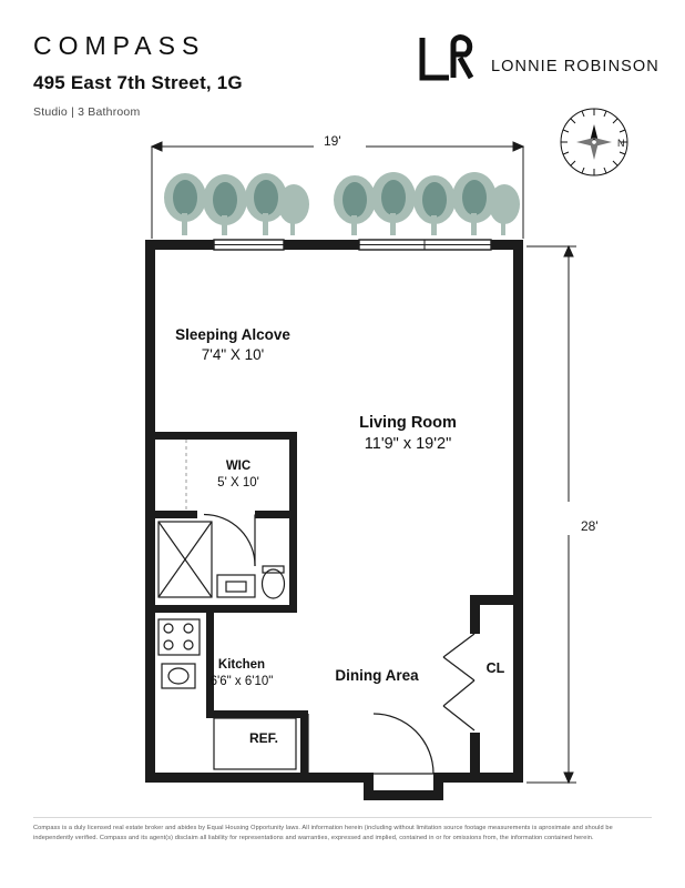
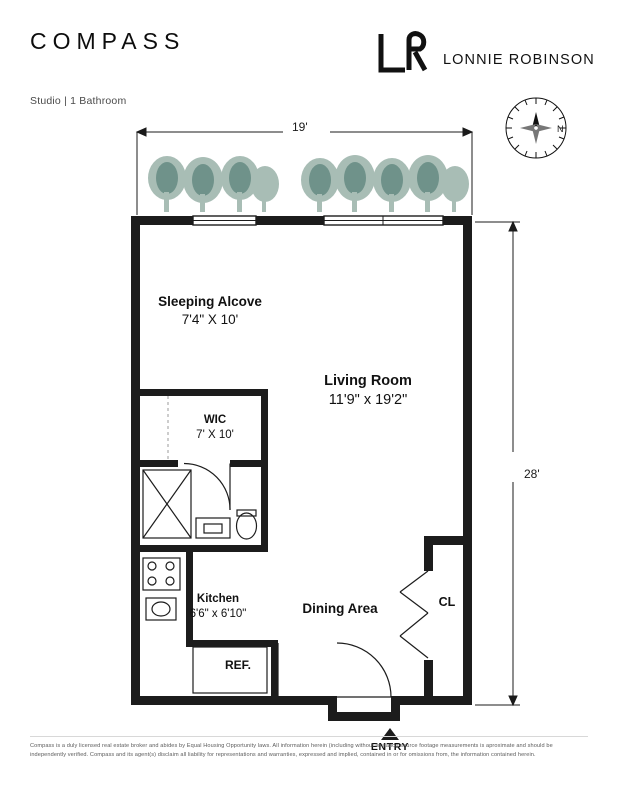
  COMPASS
- 495 East 7th Street, 1G
- Studio | 3 Bathroom
+ Studio | 1 Bathroom
  LONNIE ROBINSON
  N
  19'
  28'
  Sleeping Alcove
  7'4" X 10'
  Living Room
  11'9" x 19'2"
  WIC
- 5' X 10'
+ 7' X 10'
  Kitchen
  6'6" x 6'10"
  Dining Area
  CL
  REF.
+ ENTRY
